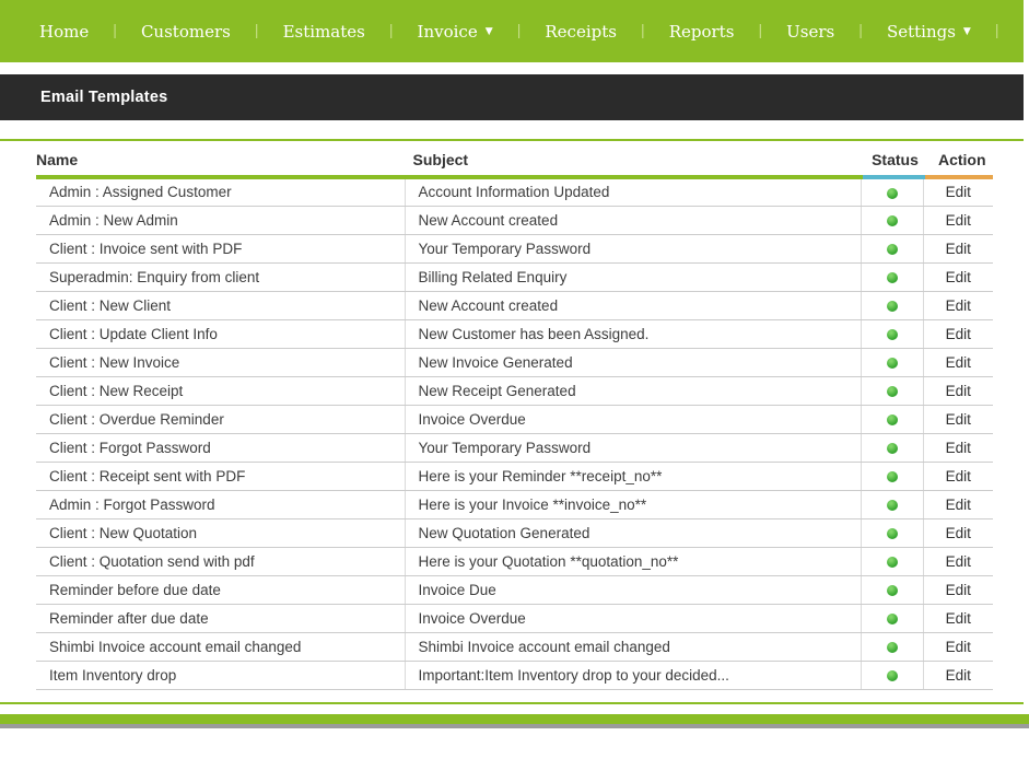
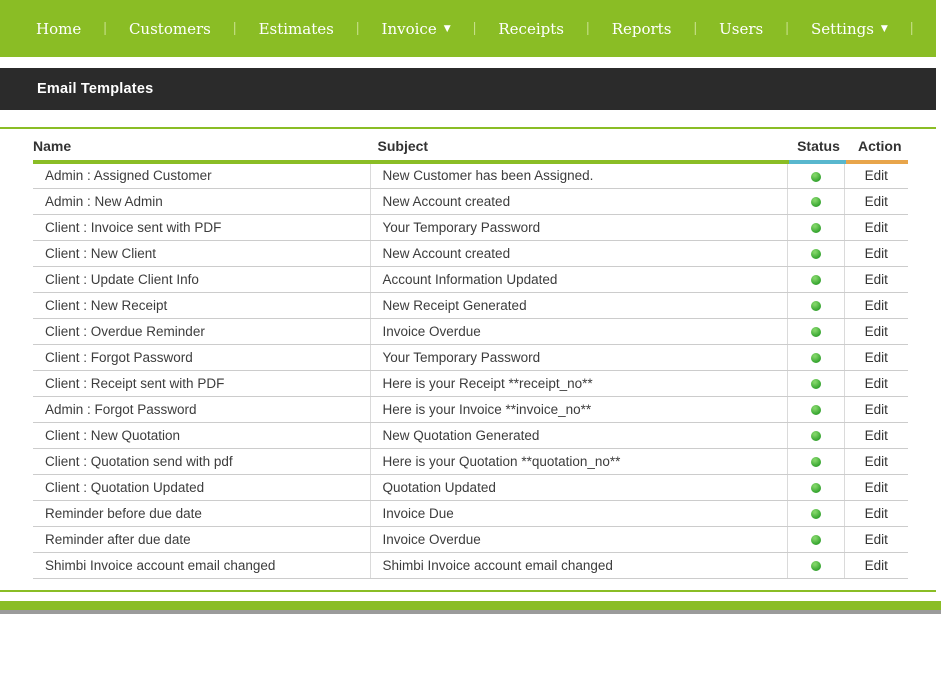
  Home
  |
  Customers
  |
  Estimates
  |
  Invoice
  ▼
  |
  Receipts
  |
  Reports
  |
  Users
  |
  Settings
  ▼
  |
  Email Templates
  Name	Subject	Status	Action
- Admin : Assigned Customer	Account Information Updated		Edit
+ Admin : Assigned Customer	New Customer has been Assigned.		Edit
  Admin : New Admin	New Account created		Edit
  Client : Invoice sent with PDF	Your Temporary Password		Edit
- Superadmin: Enquiry from client	Billing Related Enquiry		Edit
  Client : New Client	New Account created		Edit
- Client : Update Client Info	New Customer has been Assigned.		Edit
+ Client : Update Client Info	Account Information Updated		Edit
- Client : New Invoice	New Invoice Generated		Edit
  Client : New Receipt	New Receipt Generated		Edit
  Client : Overdue Reminder	Invoice Overdue		Edit
  Client : Forgot Password	Your Temporary Password		Edit
- Client : Receipt sent with PDF	Here is your Reminder **receipt_no**		Edit
+ Client : Receipt sent with PDF	Here is your Receipt **receipt_no**		Edit
  Admin : Forgot Password	Here is your Invoice **invoice_no**		Edit
  Client : New Quotation	New Quotation Generated		Edit
  Client : Quotation send with pdf	Here is your Quotation **quotation_no**		Edit
+ Client : Quotation Updated	Quotation Updated		Edit
  Reminder before due date	Invoice Due		Edit
  Reminder after due date	Invoice Overdue		Edit
  Shimbi Invoice account email changed	Shimbi Invoice account email changed		Edit
- Item Inventory drop	Important:Item Inventory drop to your decided...		Edit
